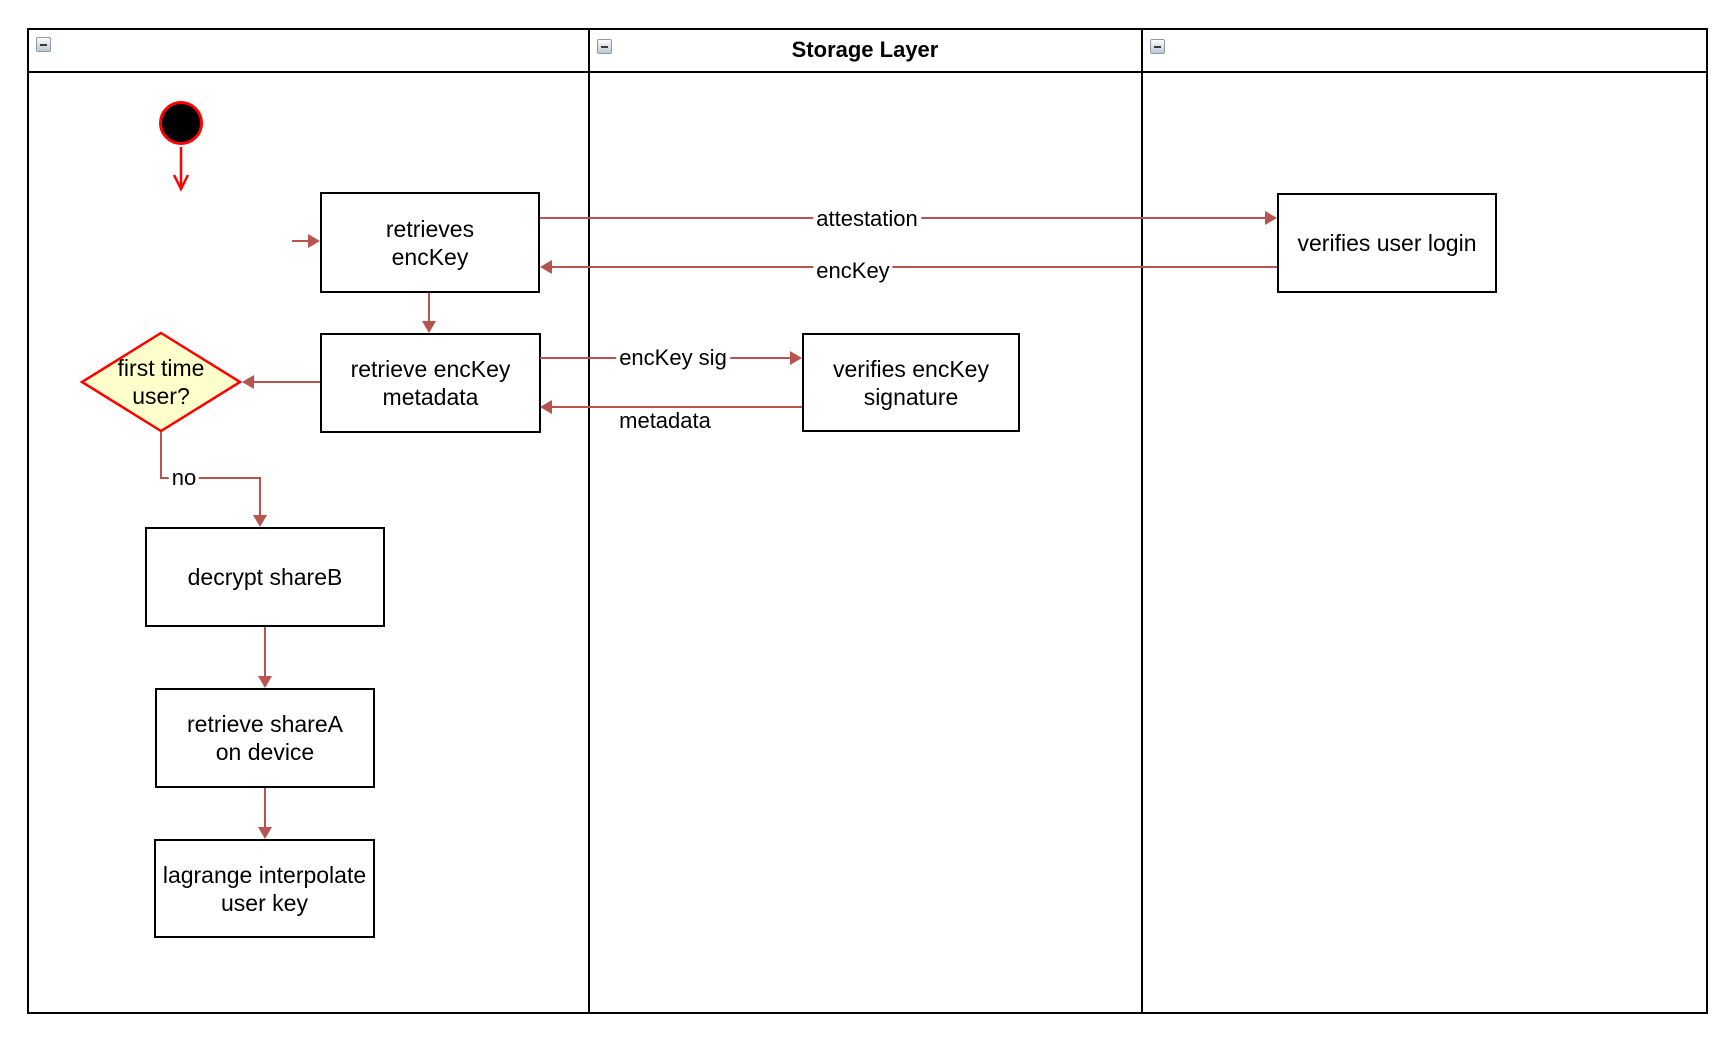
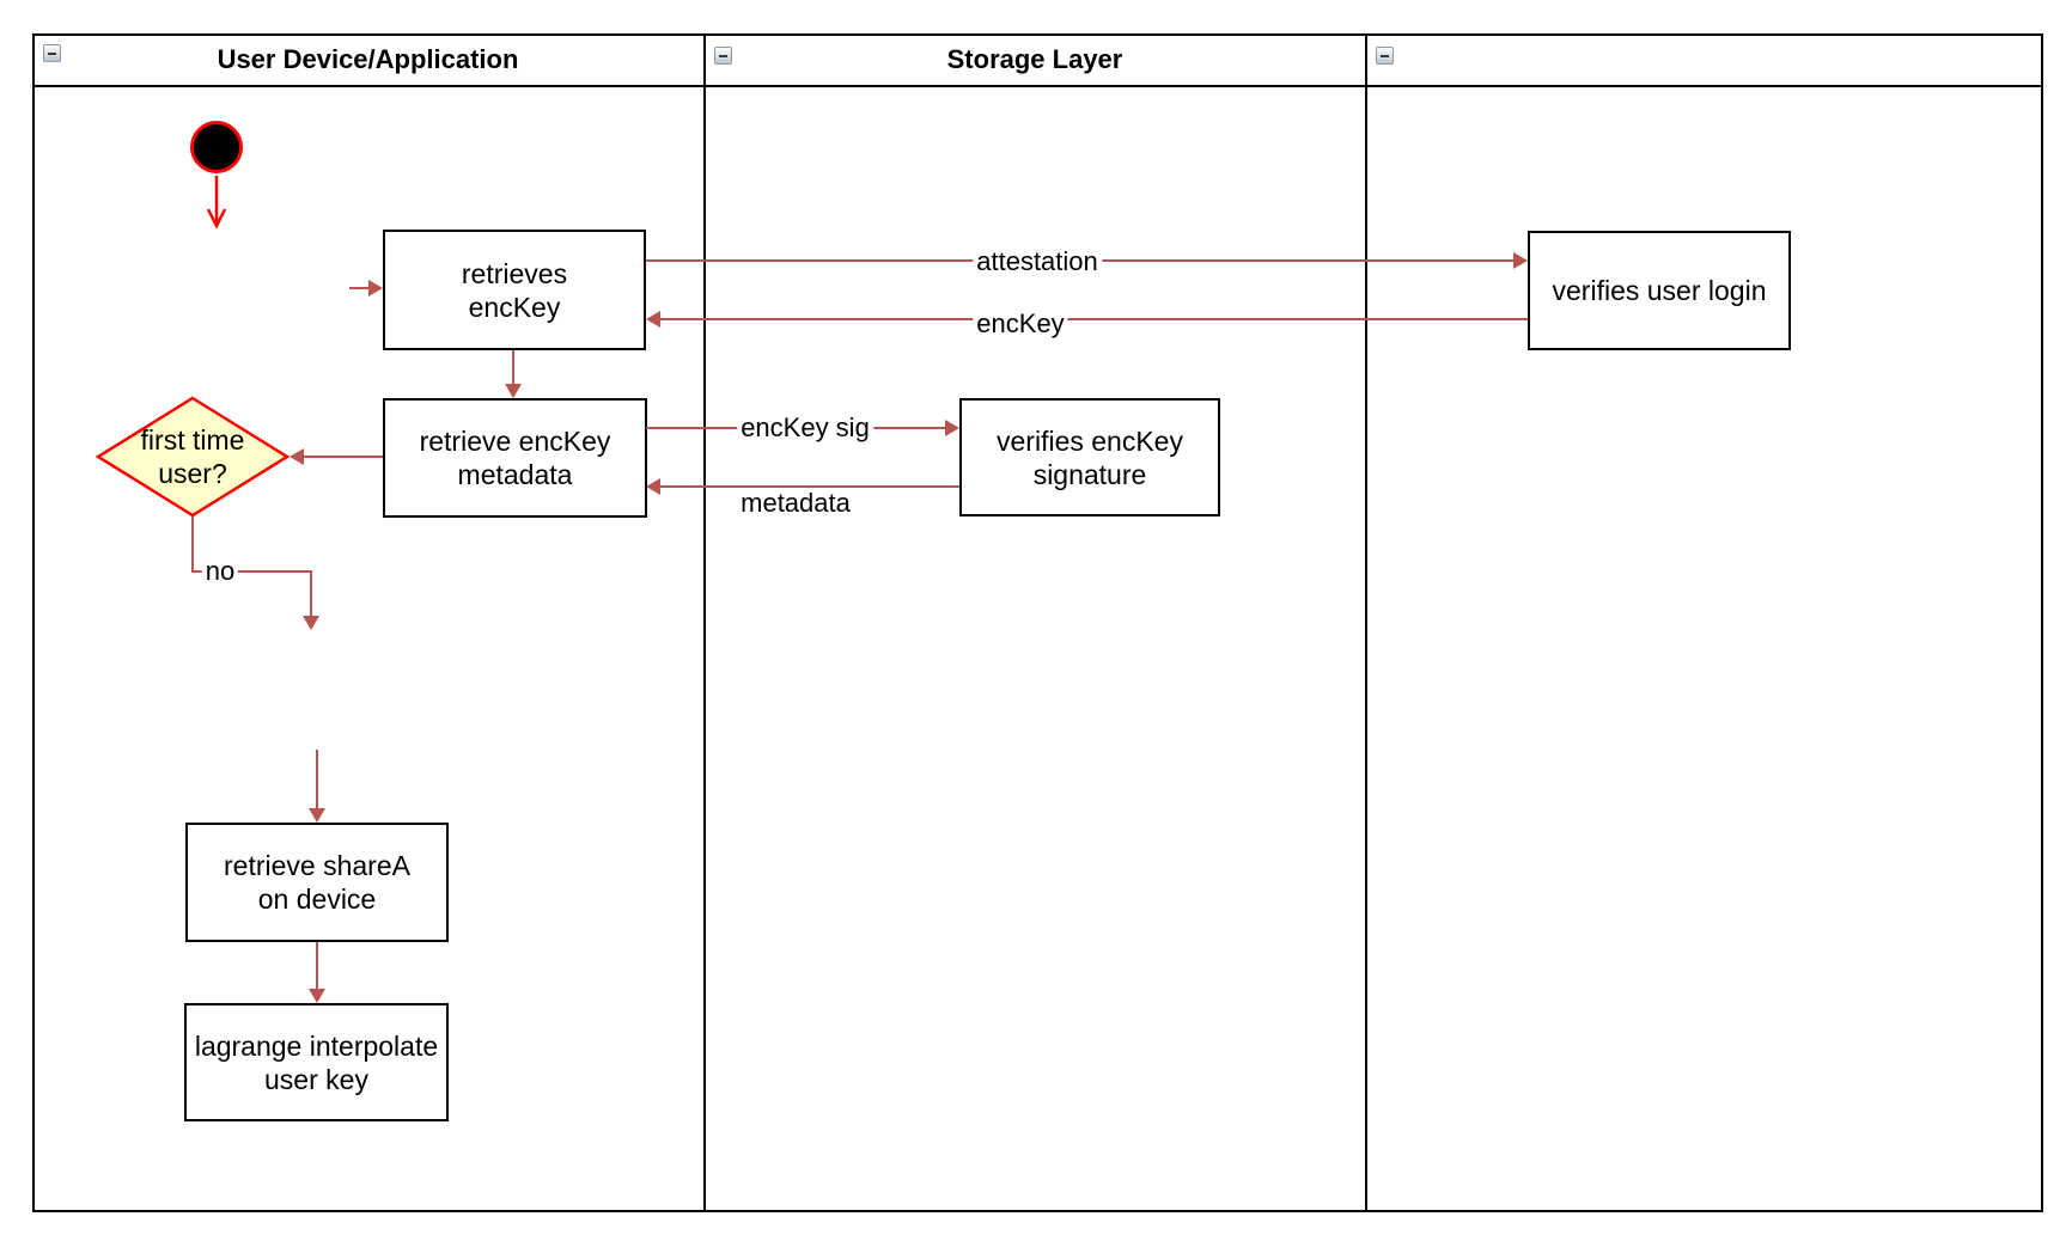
+ User Device/Application
  Storage Layer
  retrieves
  encKey
  retrieve encKey
  metadata
- decrypt shareB
  retrieve shareA
  on device
  lagrange interpolate
  user key
  first time
  user?
  verifies encKey
  signature
  verifies user login
  attestation
  encKey
  encKey sig
  metadata
  no
